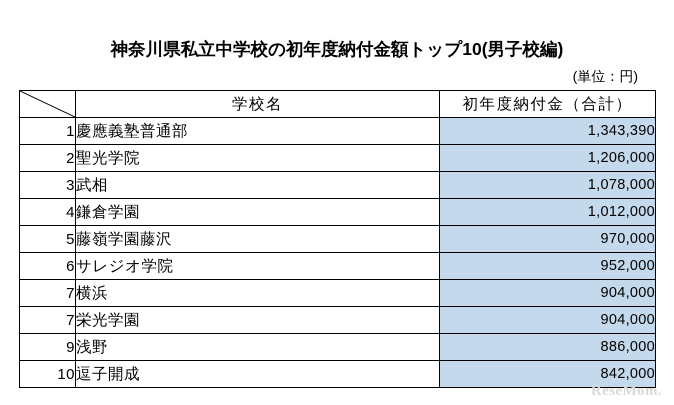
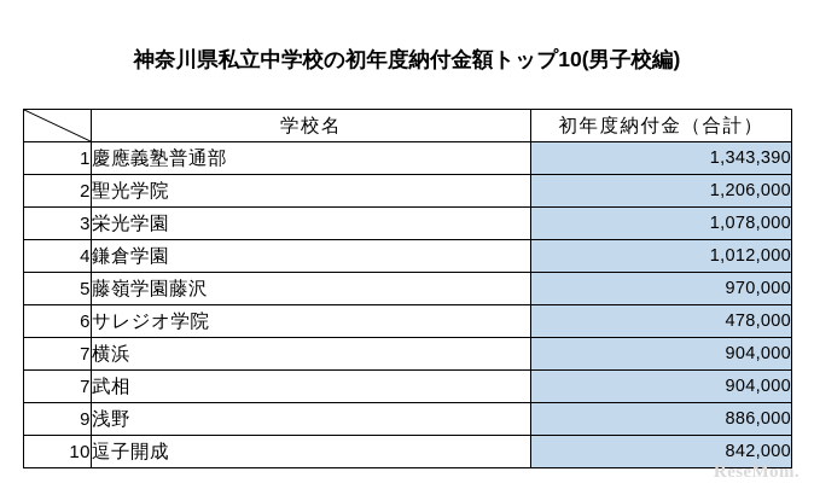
  神奈川県私立中学校の初年度納付金額トップ10(男子校編)
- (単位：円)
  	学校名	初年度納付金（合計）
  1	慶應義塾普通部	1,343,390
  2	聖光学院	1,206,000
- 3	武相	1,078,000
+ 3	栄光学園	1,078,000
  4	鎌倉学園	1,012,000
  5	藤嶺学園藤沢	970,000
- 6	サレジオ学院	952,000
+ 6	サレジオ学院	478,000
  7	横浜	904,000
- 7	栄光学園	904,000
+ 7	武相	904,000
  9	浅野	886,000
  10	逗子開成	842,000
  ReseMom.
